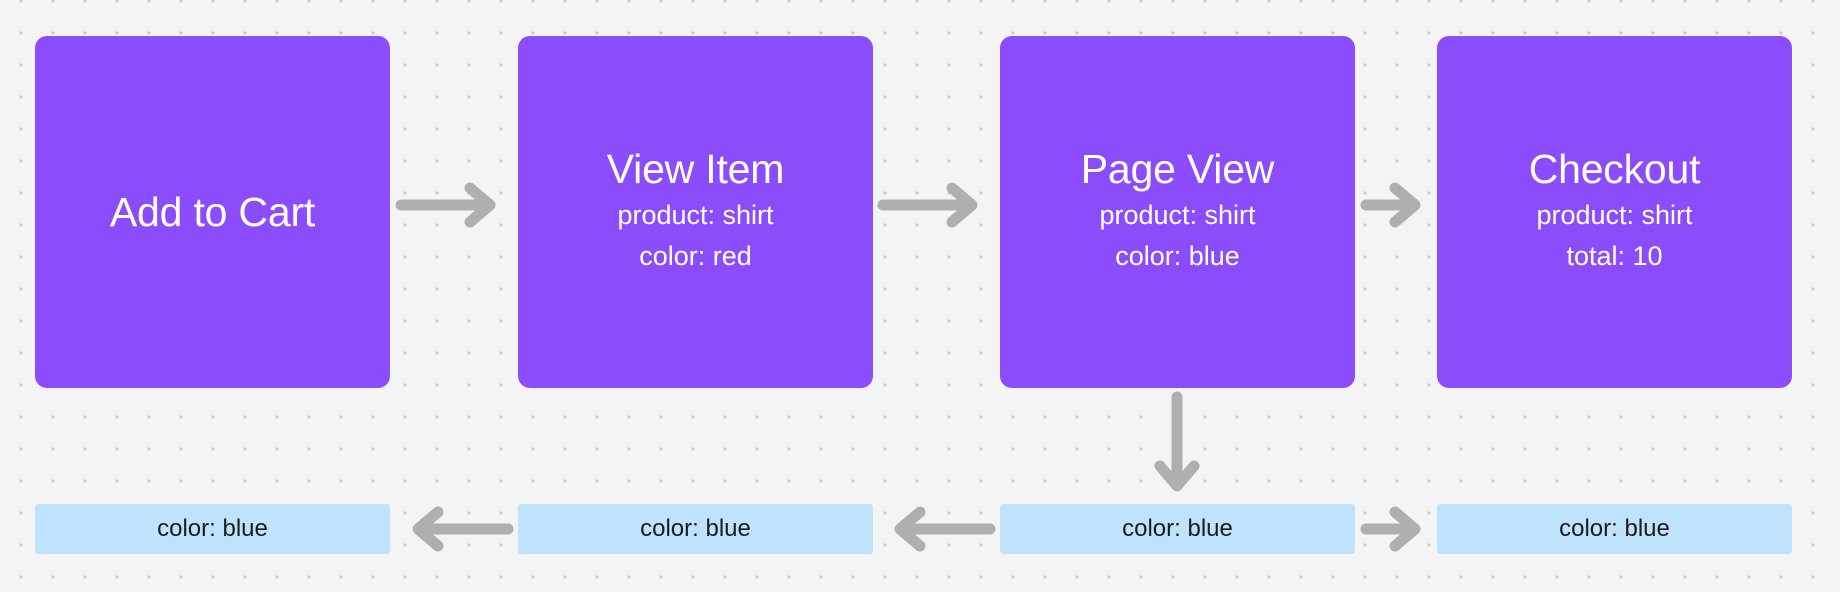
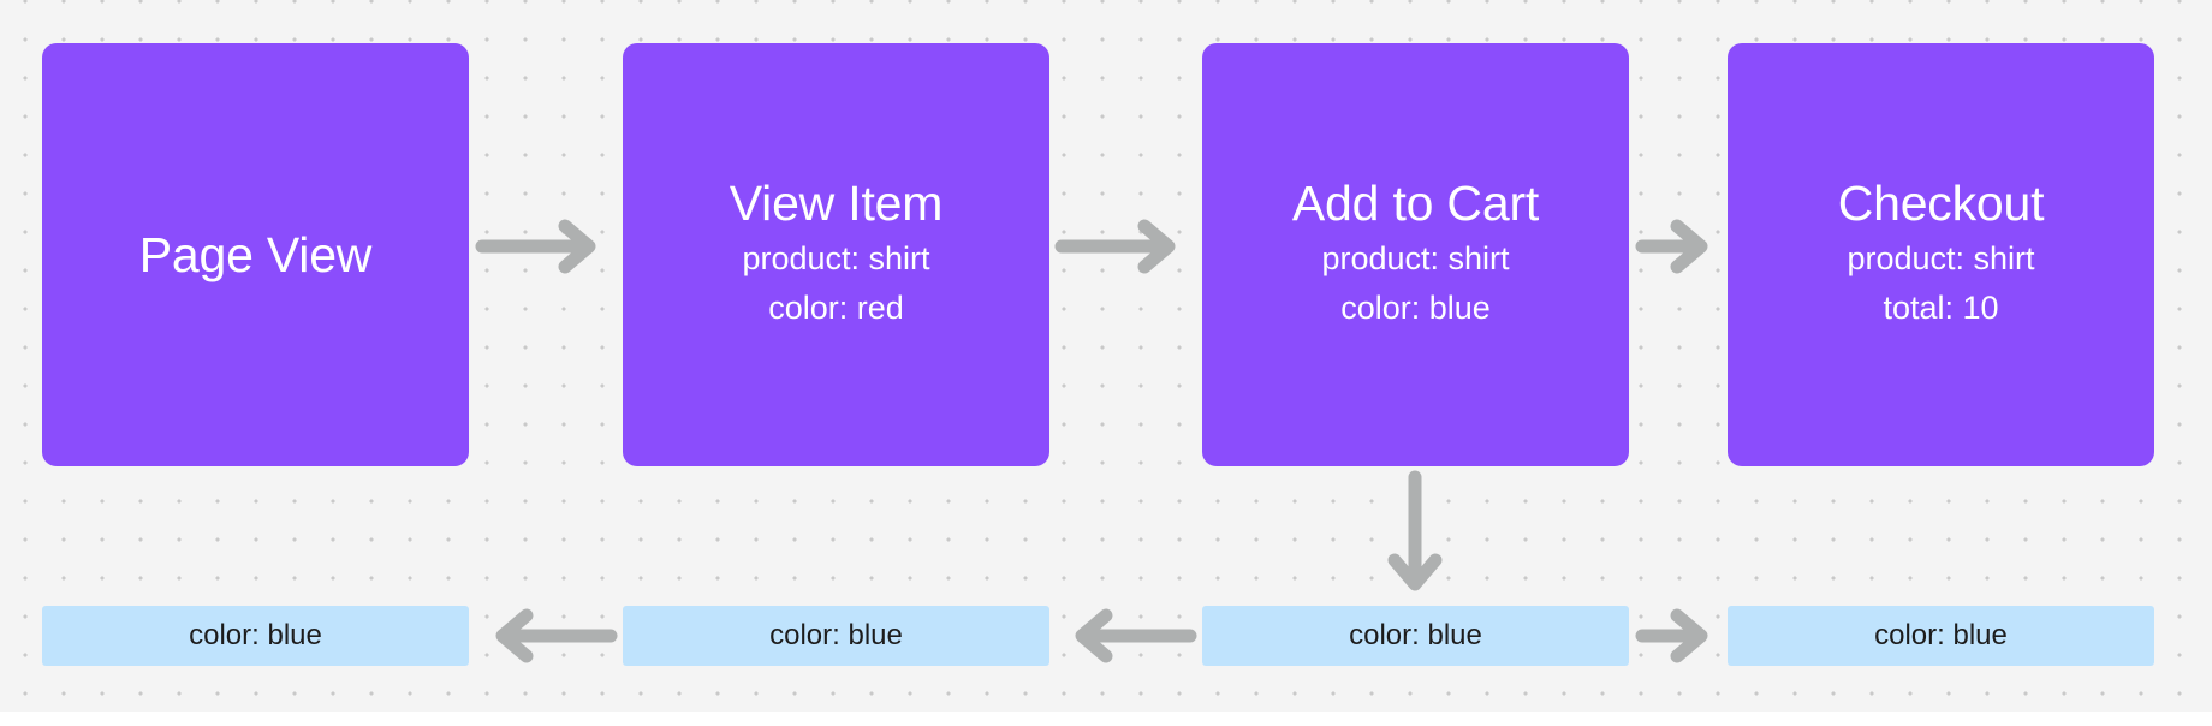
- Add to Cart
+ Page View
  View Item
  product: shirt
  color: red
- Page View
+ Add to Cart
  product: shirt
  color: blue
  Checkout
  product: shirt
  total: 10
  color: blue
  color: blue
  color: blue
  color: blue
